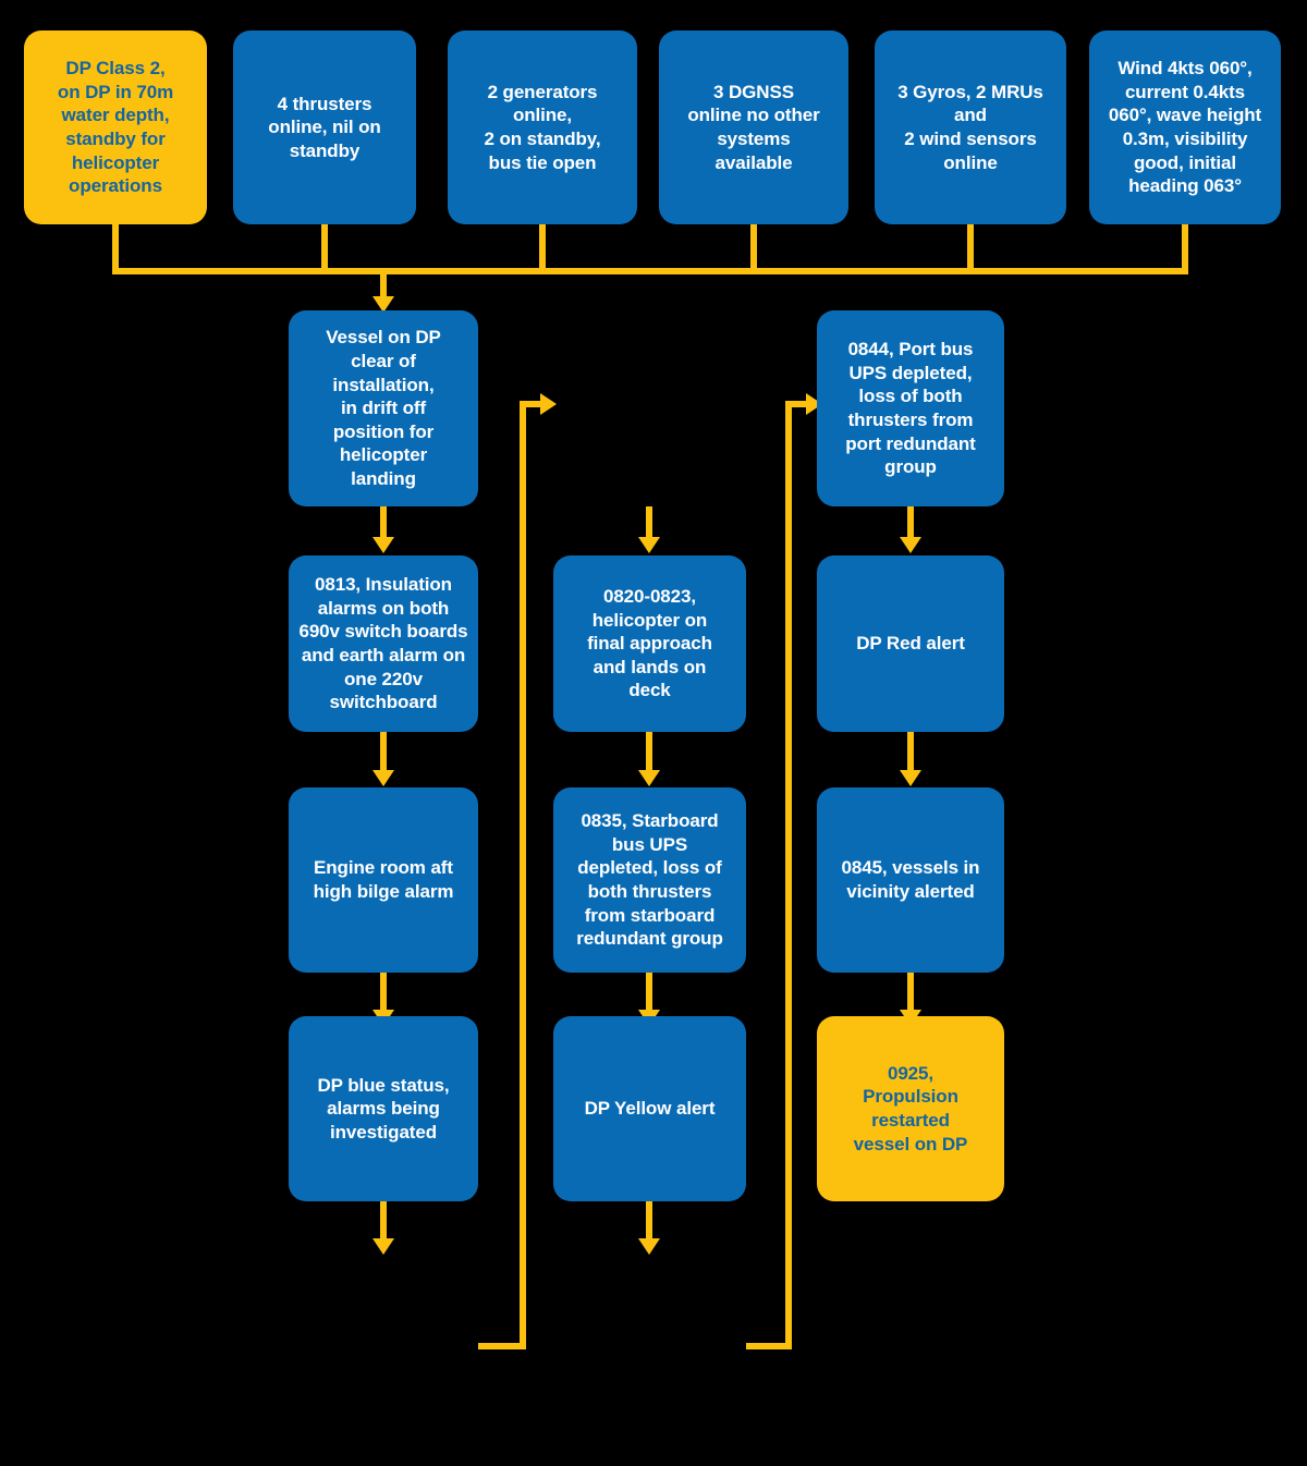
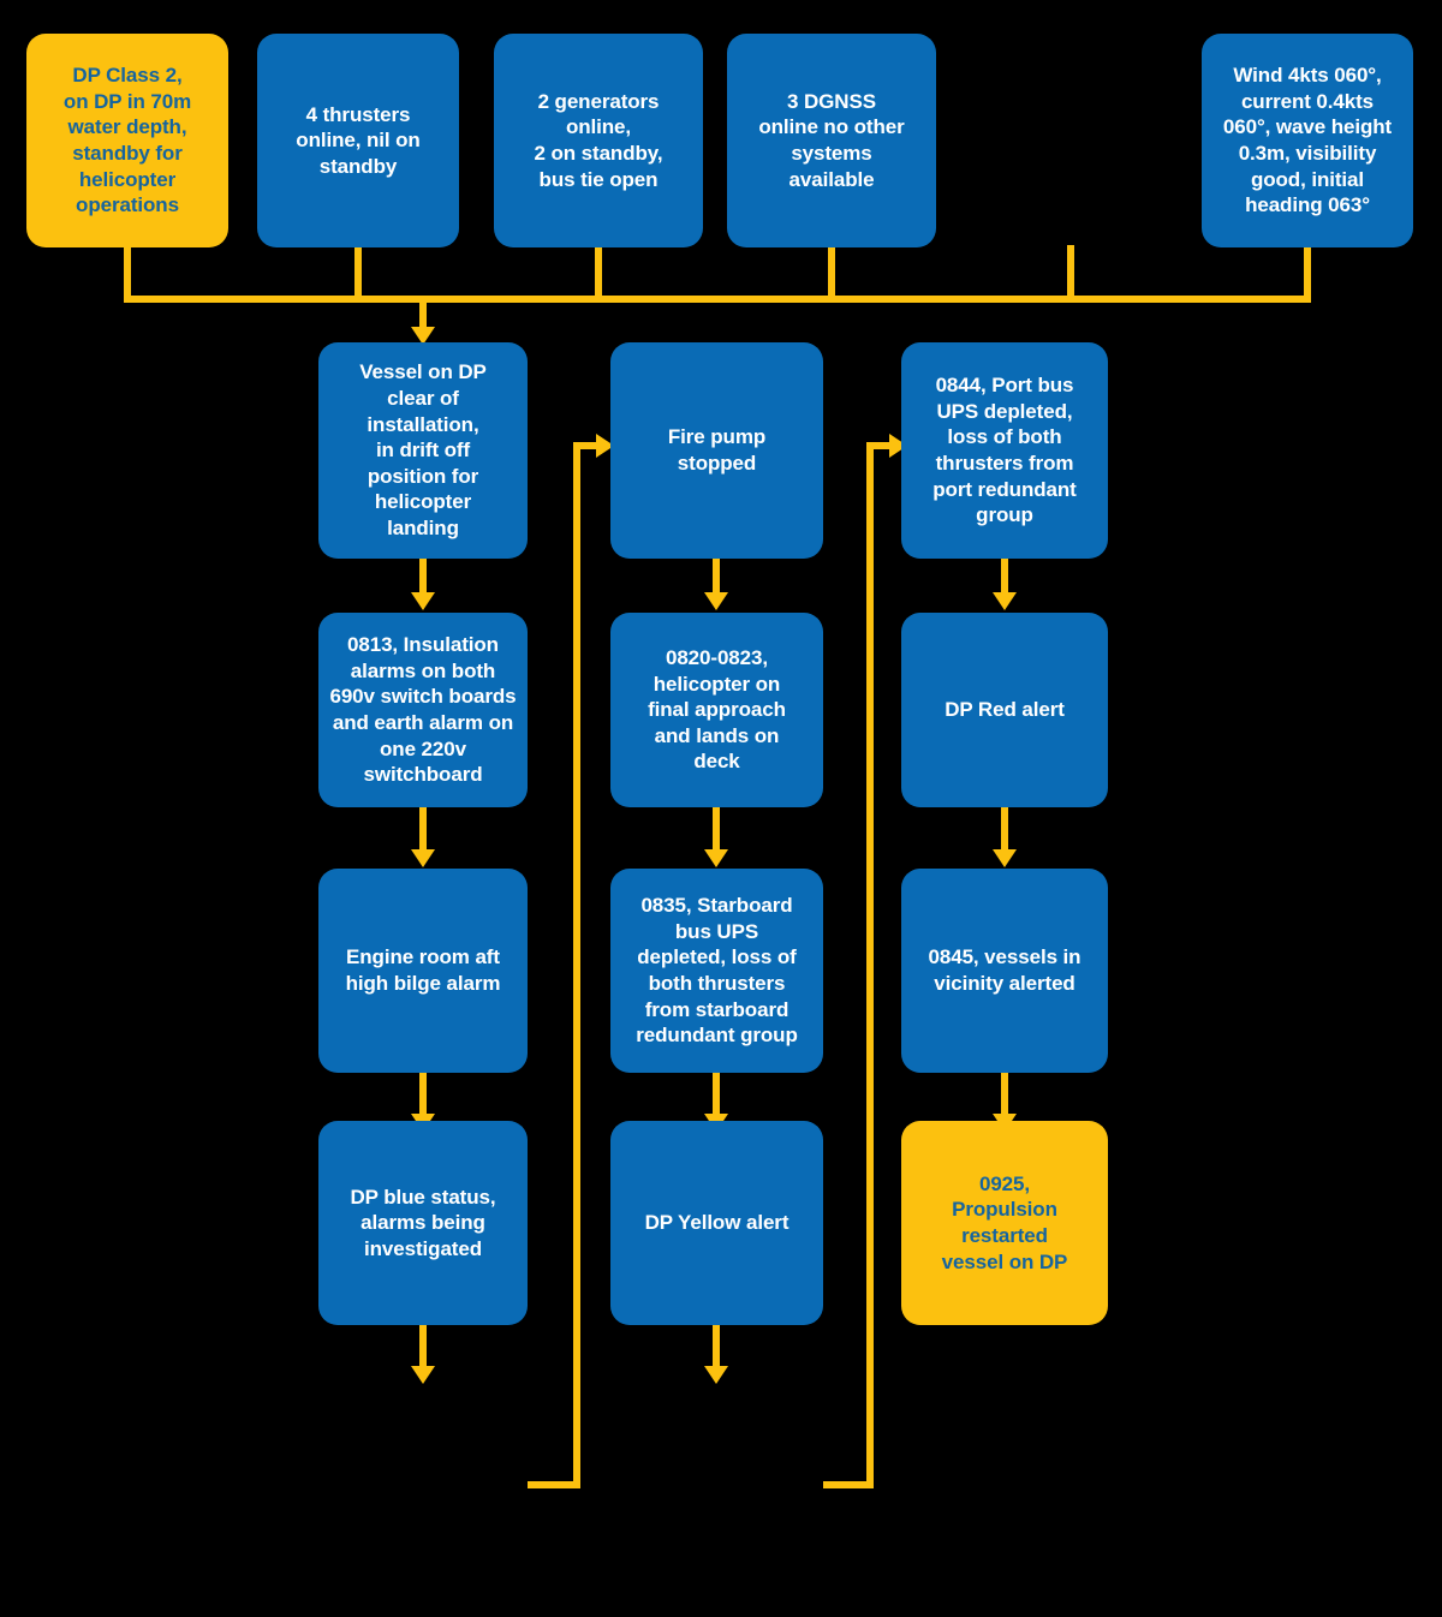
  DP Class 2,
  on DP in 70m
  water depth,
  standby for
  helicopter
  operations
  4 thrusters
  online, nil on
  standby
  2 generators
  online,
  2 on standby,
  bus tie open
  3 DGNSS
  online no other
  systems
  available
- 3 Gyros, 2 MRUs
- and
- 2 wind sensors
- online
  Wind 4kts 060°,
  current 0.4kts
  060°, wave height
  0.3m, visibility
  good, initial
  heading 063°
  Vessel on DP
  clear of
  installation,
  in drift off
  position for
  helicopter
  landing
  0813, Insulation
  alarms on both
  690v switch boards
  and earth alarm on
  one 220v
  switchboard
  Engine room aft
  high bilge alarm
  DP blue status,
  alarms being
  investigated
+ Fire pump
+ stopped
  0820-0823,
  helicopter on
  final approach
  and lands on
  deck
  0835, Starboard
  bus UPS
  depleted, loss of
  both thrusters
  from starboard
  redundant group
  DP Yellow alert
  0844, Port bus
  UPS depleted,
  loss of both
  thrusters from
  port redundant
  group
  DP Red alert
  0845, vessels in
  vicinity alerted
  0925,
  Propulsion
  restarted
  vessel on DP
